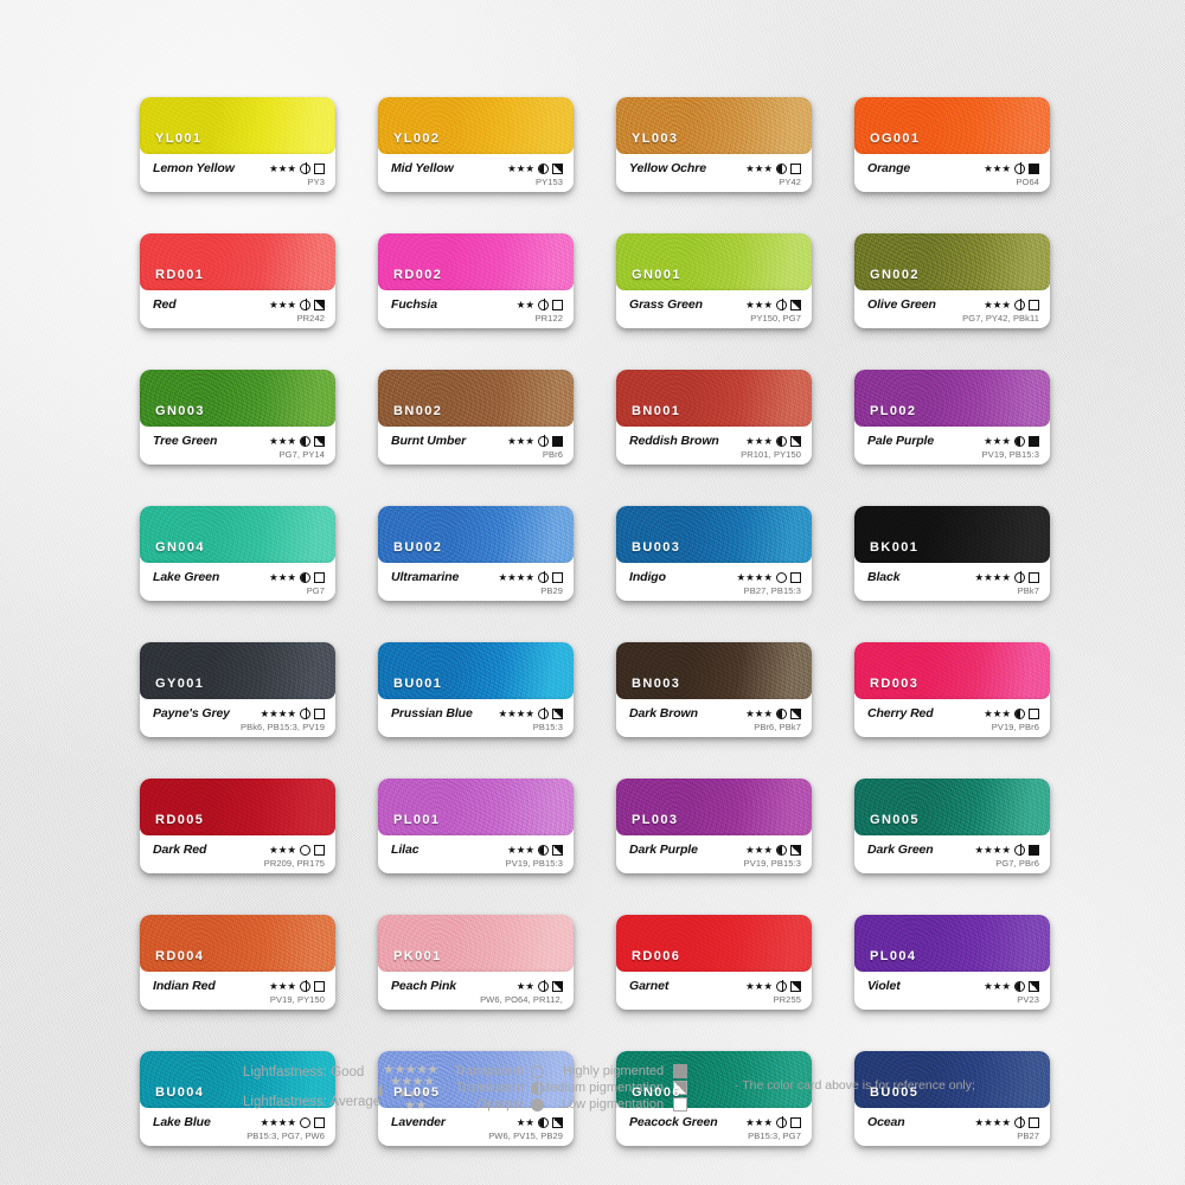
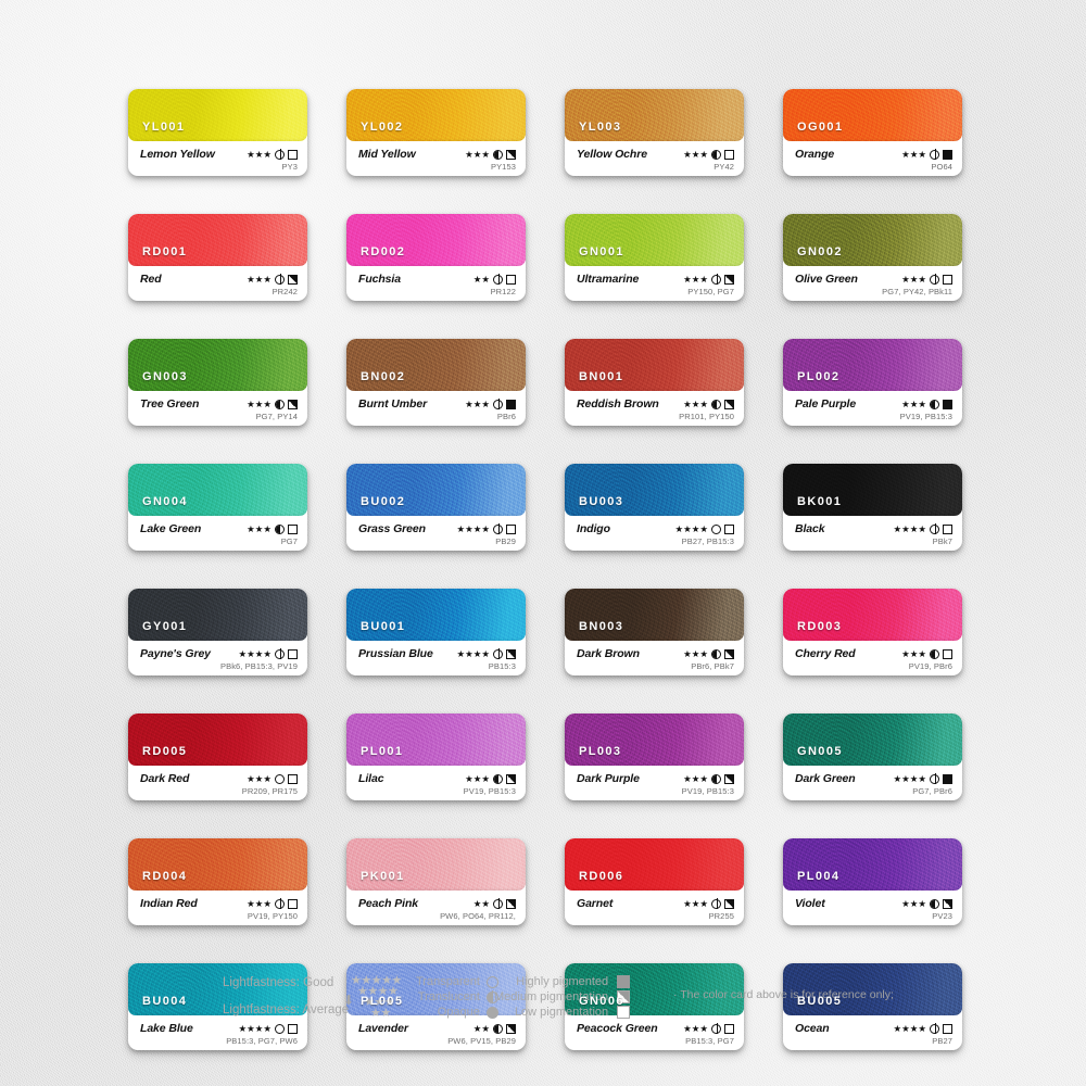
  YL001
  Lemon Yellow
  ★★★
  PY3
  YL002
  Mid Yellow
  ★★★
  PY153
  YL003
  Yellow Ochre
  ★★★
  PY42
  OG001
  Orange
  ★★★
  PO64
  RD001
  Red
  ★★★
  PR242
  RD002
  Fuchsia
  ★★
  PR122
  GN001
- Grass Green
+ Ultramarine
  ★★★
  PY150, PG7
  GN002
  Olive Green
  ★★★
  PG7, PY42, PBk11
  GN003
  Tree Green
  ★★★
  PG7, PY14
  BN002
  Burnt Umber
  ★★★
  PBr6
  BN001
  Reddish Brown
  ★★★
  PR101, PY150
  PL002
  Pale Purple
  ★★★
  PV19, PB15:3
  GN004
  Lake Green
  ★★★
  PG7
  BU002
- Ultramarine
+ Grass Green
  ★★★★
  PB29
  BU003
  Indigo
  ★★★★
  PB27, PB15:3
  BK001
  Black
  ★★★★
  PBk7
  GY001
  Payne's Grey
  ★★★★
  PBk6, PB15:3, PV19
  BU001
  Prussian Blue
  ★★★★
  PB15:3
  BN003
  Dark Brown
  ★★★
  PBr6, PBk7
  RD003
  Cherry Red
  ★★★
  PV19, PBr6
  RD005
  Dark Red
  ★★★
  PR209, PR175
  PL001
  Lilac
  ★★★
  PV19, PB15:3
  PL003
  Dark Purple
  ★★★
  PV19, PB15:3
  GN005
  Dark Green
  ★★★★
  PG7, PBr6
  RD004
  Indian Red
  ★★★
  PV19, PY150
  PK001
  Peach Pink
  ★★
  PW6, PO64, PR112,
  RD006
  Garnet
  ★★★
  PR255
  PL004
  Violet
  ★★★
  PV23
  BU004
  Lake Blue
  ★★★★
  PB15:3, PG7, PW6
  PL005
  Lavender
  ★★
  PW6, PV15, PB29
  GN006
  Peacock Green
  ★★★
  PB15:3, PG7
  BU005
  Ocean
  ★★★★
  PB27
  Lightfastness: Good
  Lightfastness: Average
  ⬇
  ★★★★★
  ★★★★
  ★★★
  ★★
  Transparent
  Translucent
  Opaque
  Highly pigmented
  Medium pigmentation
  Low pigmentation
  · The color card above is for reference only;
